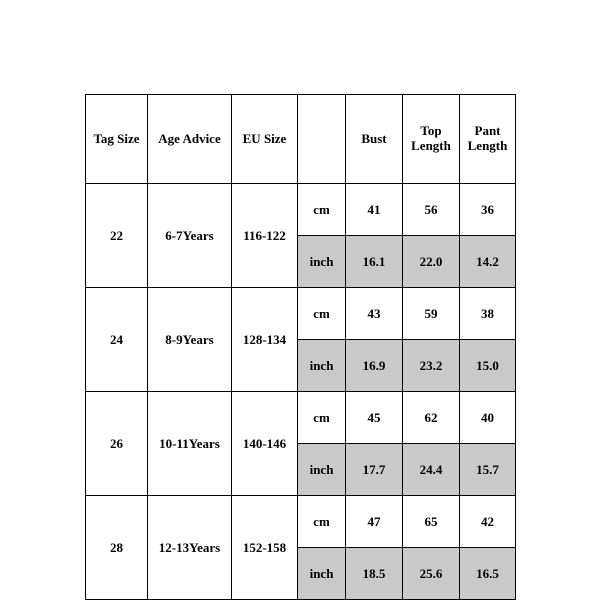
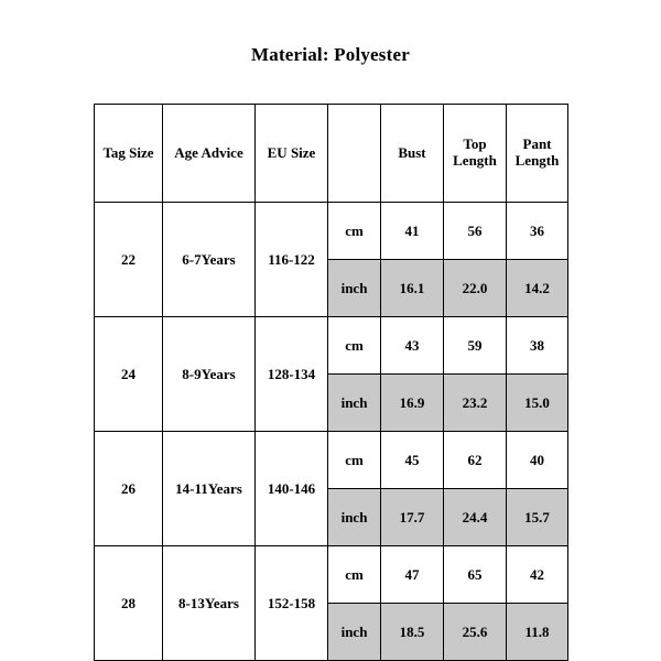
+ Material: Polyester
  Tag Size	Age Advice	EU Size		Bust	Top Length	Pant Length
  22	6-7Years	116-122	cm	41	56	36
  inch	16.1	22.0	14.2
  24	8-9Years	128-134	cm	43	59	38
  inch	16.9	23.2	15.0
- 26	10-11Years	140-146	cm	45	62	40
+ 26	14-11Years	140-146	cm	45	62	40
  inch	17.7	24.4	15.7
- 28	12-13Years	152-158	cm	47	65	42
+ 28	8-13Years	152-158	cm	47	65	42
- inch	18.5	25.6	16.5
+ inch	18.5	25.6	11.8
